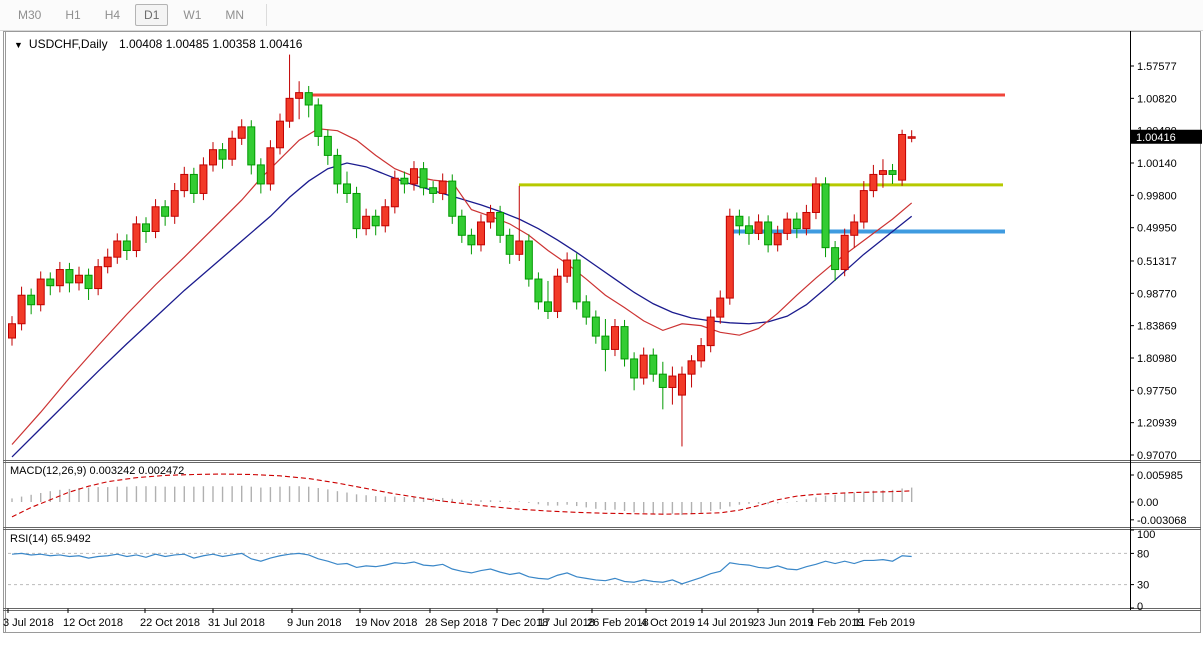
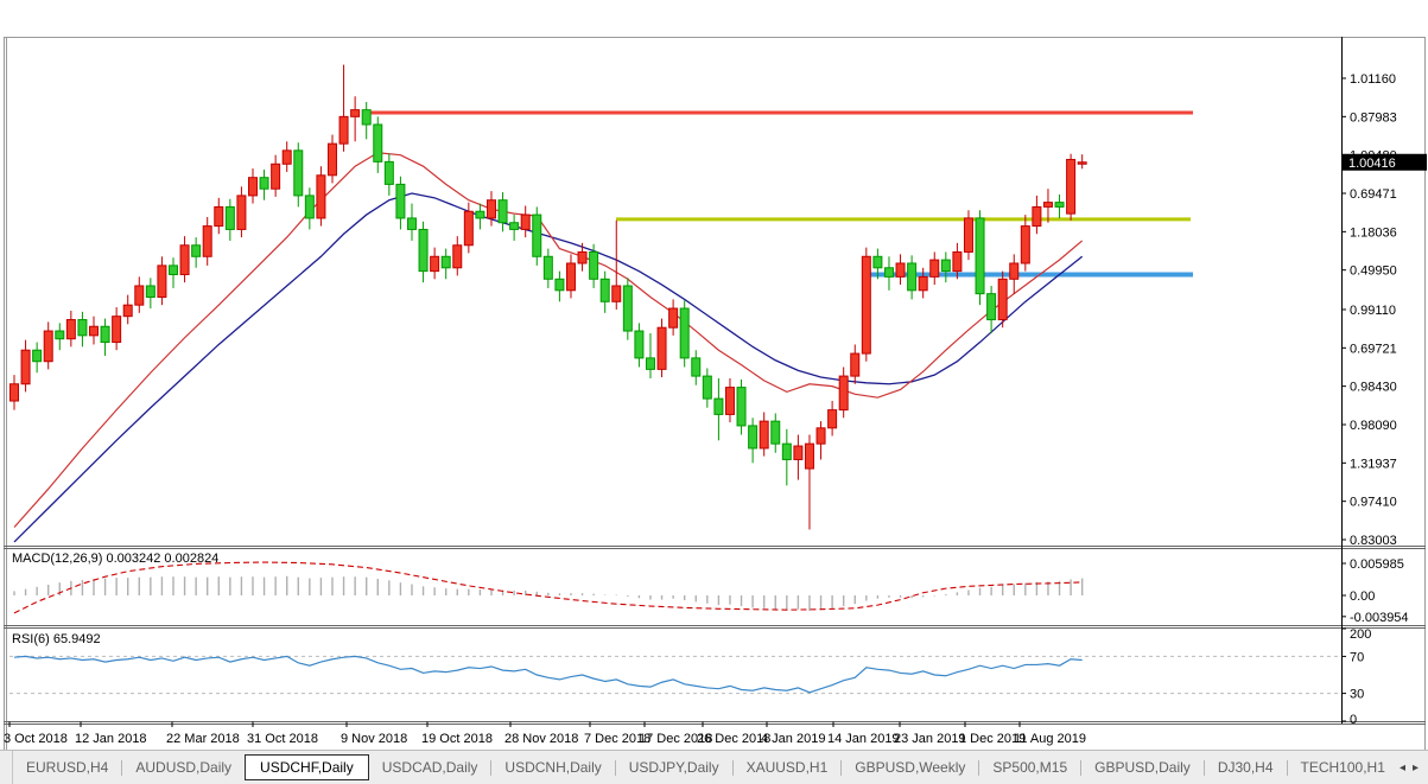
- 1.57577
+ 1.01160
- 1.00820
+ 0.87983
- 1.00140
+ 0.69471
- 0.99800
+ 1.18036
  0.49950
- 0.51317
+ 0.99110
- 0.98770
+ 0.69721
- 1.83869
+ 0.98430
- 1.80980
+ 0.98090
- 0.97750
+ 1.31937
- 1.20939
+ 0.97410
- 0.97070
+ 0.83003
  1.00416
  0.005985
  0.00
- -0.003068
+ -0.003954
- 100
+ 200
- 80
+ 70
  30
  0
- 3 Jul 2018
+ 3 Oct 2018
- 12 Oct 2018
+ 12 Jan 2018
- 22 Oct 2018
+ 22 Mar 2018
- 31 Jul 2018
+ 31 Oct 2018
- 9 Jun 2018
+ 9 Nov 2018
- 19 Nov 2018
+ 19 Oct 2018
- 28 Sep 2018
+ 28 Nov 2018
  7 Dec 2018
- 17 Jul 2018
+ 17 Dec 2018
- 26 Feb 2018
+ 26 Dec 2018
- 4 Oct 2019
+ 4 Jan 2019
- 14 Jul 2019
+ 14 Jan 2019
- 23 Jun 2019
+ 23 Jan 2019
- 1 Feb 2019
+ 1 Dec 2019
- 11 Feb 2019
+ 11 Aug 2019
- M30
- H1
- H4
- D1
- W1
- MN
- ▼ USDCHF,Daily 1.00408 1.00485 1.00358 1.00416
- MACD(12,26,9) 0.003242 0.002472
+ MACD(12,26,9) 0.003242 0.002824
- RSI(14) 65.9492
+ RSI(6) 65.9492
+ EURUSD,H4
+ AUDUSD,Daily
+ USDCHF,Daily
+ USDCAD,Daily
+ USDCNH,Daily
+ USDJPY,Daily
+ XAUUSD,H1
+ GBPUSD,Weekly
+ SP500,M15
+ GBPUSD,Daily
+ DJ30,H4
+ TECH100,H1
+ ◂
+ ▸
